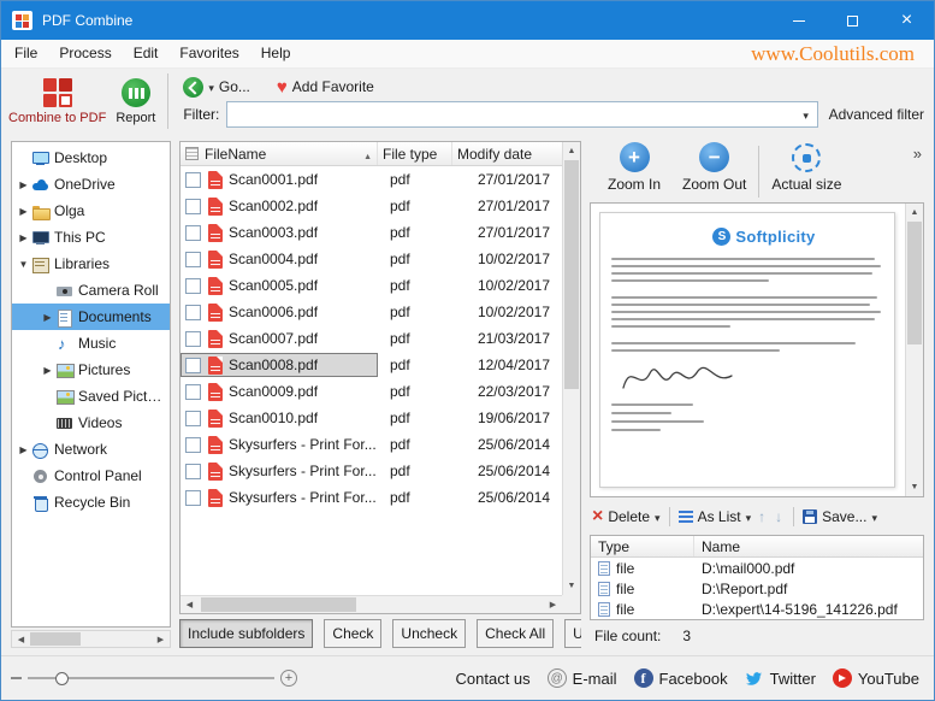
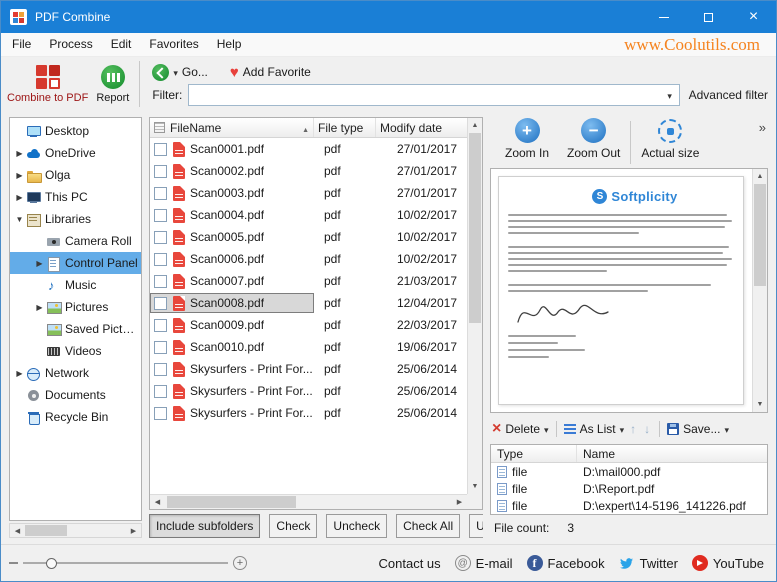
  PDF Combine
  File
  Process
  Edit
  Favorites
  Help
  www.Coolutils.com
  Combine to PDF
  Report
  Go...
  Add Favorite
  Filter:
  Advanced filter
  Desktop
  ▶
  OneDrive
  ▶
  Olga
  ▶
  This PC
  ▼
  Libraries
  Camera Roll
  ▶
- Documents
+ Control Panel
  Music
  ▶
  Pictures
  Saved Picture
  Videos
  ▶
  Network
- Control Panel
+ Documents
  Recycle Bin
  FileName
  File type
  Modify date
  Scan0001.pdf
  pdf
  27/01/2017
  Scan0002.pdf
  pdf
  27/01/2017
  Scan0003.pdf
  pdf
  27/01/2017
  Scan0004.pdf
  pdf
  10/02/2017
  Scan0005.pdf
  pdf
  10/02/2017
  Scan0006.pdf
  pdf
  10/02/2017
  Scan0007.pdf
  pdf
  21/03/2017
  Scan0008.pdf
  pdf
  12/04/2017
  Scan0009.pdf
  pdf
  22/03/2017
  Scan0010.pdf
  pdf
  19/06/2017
  Skysurfers - Print For...
  pdf
  25/06/2014
  Skysurfers - Print For...
  pdf
  25/06/2014
  Skysurfers - Print For...
  pdf
  25/06/2014
  Include subfolders
  Check
  Uncheck
  Check All
  Zoom In
  Zoom Out
  Actual size
  S
  Softplicity
  Delete
  As List
  ↑
  ↓
  Save...
  Type
  Name
  file
  D:\mail000.pdf
  file
  D:\Report.pdf
  file
  D:\expert\14-5196_141226.pdf
  File count:
  3
  Contact us
  @
  E-mail
  f
  Facebook
  Twitter
  YouTube
